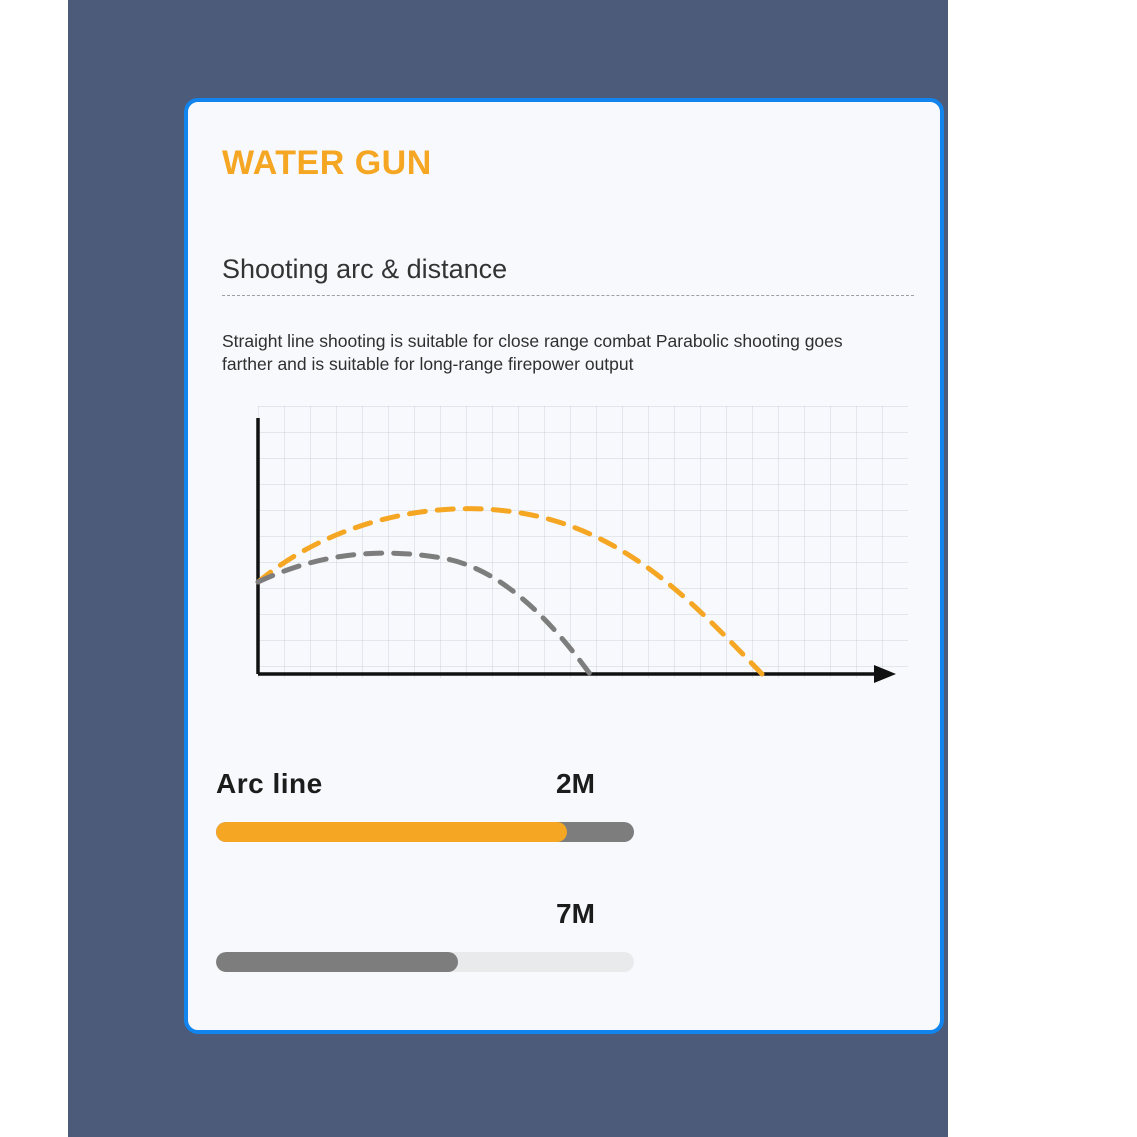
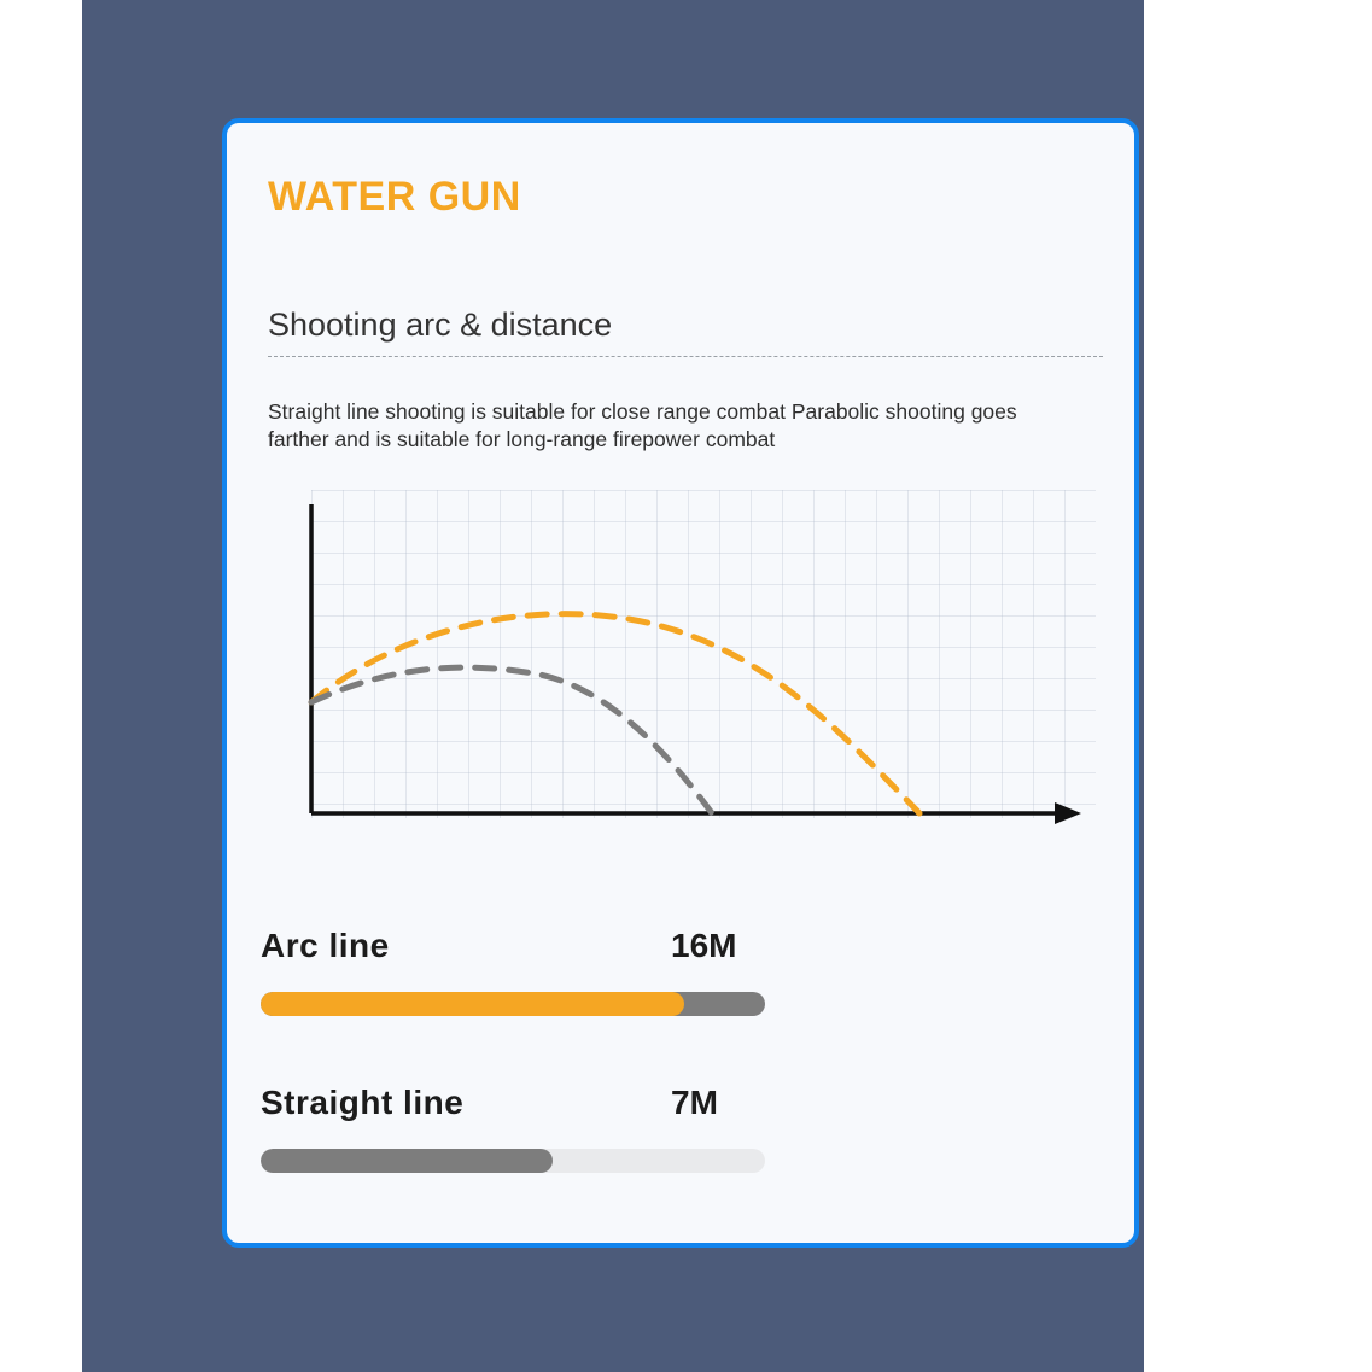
  WATER GUN
  Shooting arc & distance
- Straight line shooting is suitable for close range combat Parabolic shooting goes farther and is suitable for long-range firepower output
+ Straight line shooting is suitable for close range combat Parabolic shooting goes farther and is suitable for long-range firepower combat
  Arc line
- 2M
+ 16M
+ Straight line
  7M
